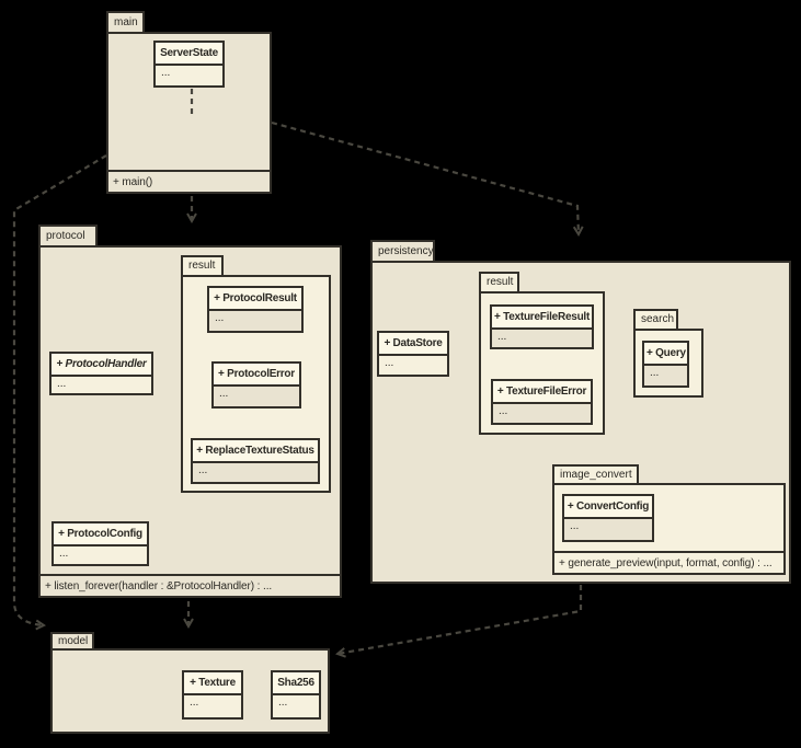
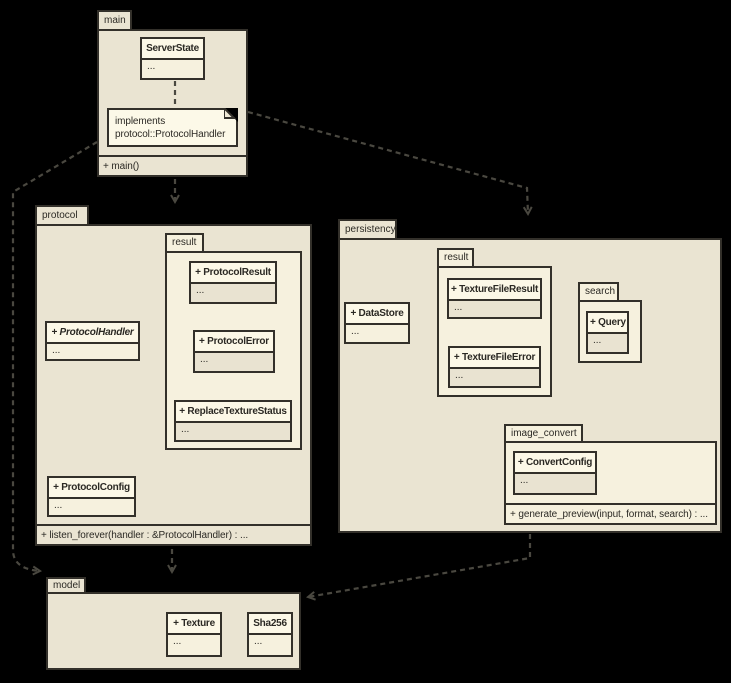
  main
  + main()
  ServerState
  ...
+ implements
+ protocol::ProtocolHandler
  protocol
  + listen_forever(handler : &ProtocolHandler) : ...
  result
  + ProtocolResult
  ...
  + ProtocolError
  ...
  + ReplaceTextureStatus
  ...
  + ProtocolHandler
  ...
  + ProtocolConfig
  ...
  persistency
  + DataStore
  ...
  result
  + TextureFileResult
  ...
  + TextureFileError
  ...
  search
  + Query
  ...
  image_convert
- + generate_preview(input, format, config) : ...
+ + generate_preview(input, format, search) : ...
  + ConvertConfig
  ...
  model
  + Texture
  ...
  Sha256
  ...
